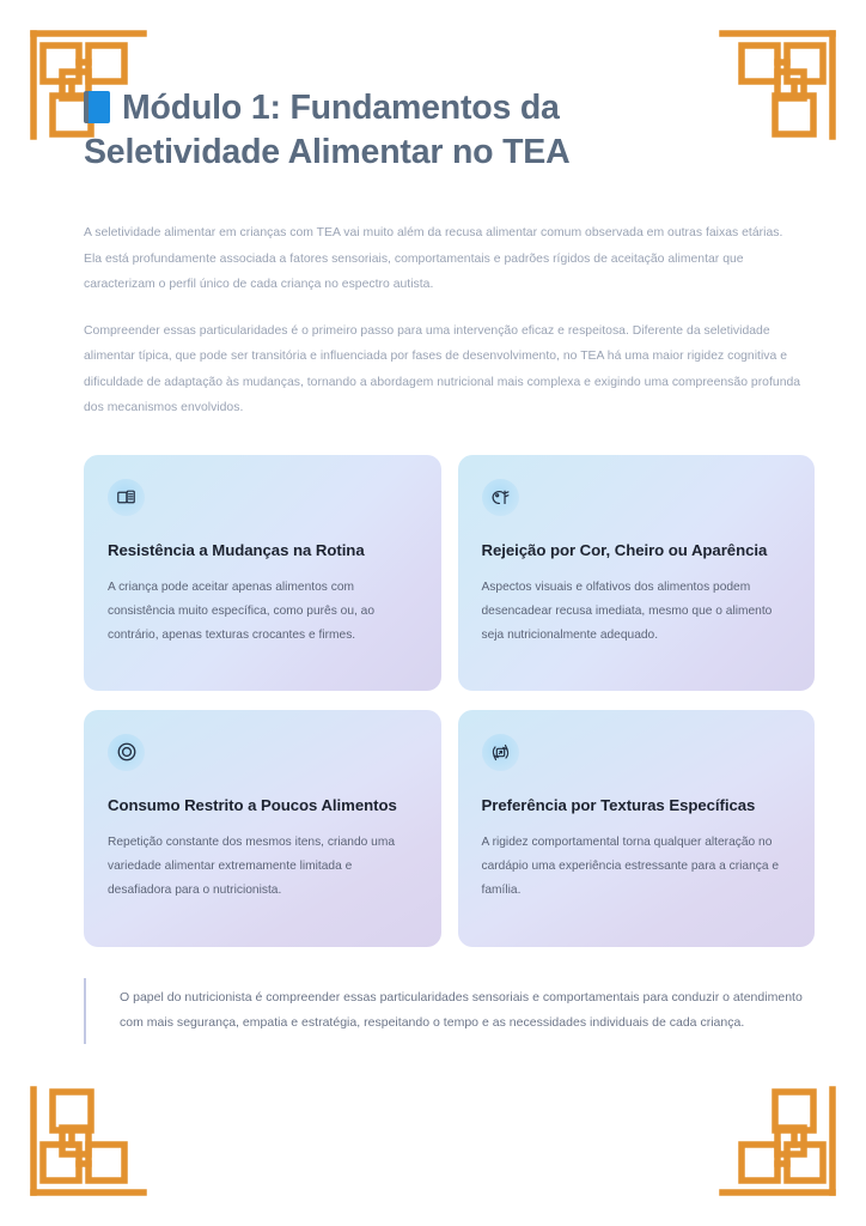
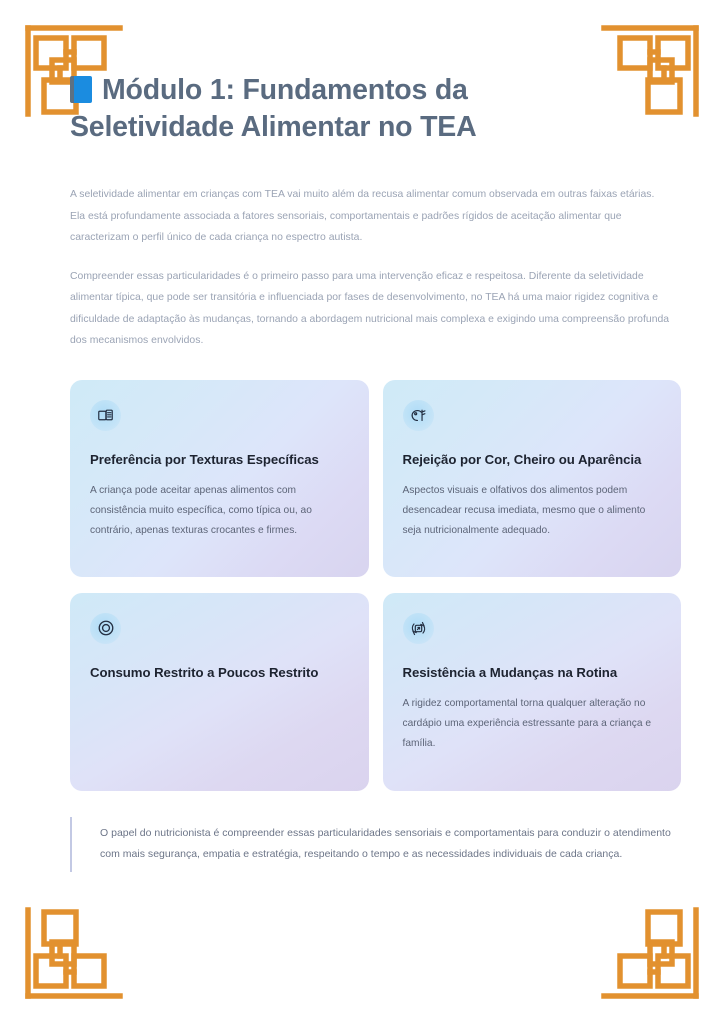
  Módulo 1: Fundamentos da Seletividade Alimentar no TEA
  A seletividade alimentar em crianças com TEA vai muito além da recusa alimentar comum observada em outras faixas etárias. Ela está profundamente associada a fatores sensoriais, comportamentais e padrões rígidos de aceitação alimentar que caracterizam o perfil único de cada criança no espectro autista.
  Compreender essas particularidades é o primeiro passo para uma intervenção eficaz e respeitosa. Diferente da seletividade alimentar típica, que pode ser transitória e influenciada por fases de desenvolvimento, no TEA há uma maior rigidez cognitiva e dificuldade de adaptação às mudanças, tornando a abordagem nutricional mais complexa e exigindo uma compreensão profunda dos mecanismos envolvidos.
- Resistência a Mudanças na Rotina
+ Preferência por Texturas Específicas
- A criança pode aceitar apenas alimentos com consistência muito específica, como purês ou, ao contrário, apenas texturas crocantes e firmes.
+ A criança pode aceitar apenas alimentos com consistência muito específica, como típica ou, ao contrário, apenas texturas crocantes e firmes.
  Rejeição por Cor, Cheiro ou Aparência
  Aspectos visuais e olfativos dos alimentos podem desencadear recusa imediata, mesmo que o alimento seja nutricionalmente adequado.
- Consumo Restrito a Poucos Alimentos
+ Consumo Restrito a Poucos Restrito
- Repetição constante dos mesmos itens, criando uma variedade alimentar extremamente limitada e desafiadora para o nutricionista.
- Preferência por Texturas Específicas
+ Resistência a Mudanças na Rotina
  A rigidez comportamental torna qualquer alteração no cardápio uma experiência estressante para a criança e família.
  O papel do nutricionista é compreender essas particularidades sensoriais e comportamentais para conduzir o atendimento com mais segurança, empatia e estratégia, respeitando o tempo e as necessidades individuais de cada criança.
